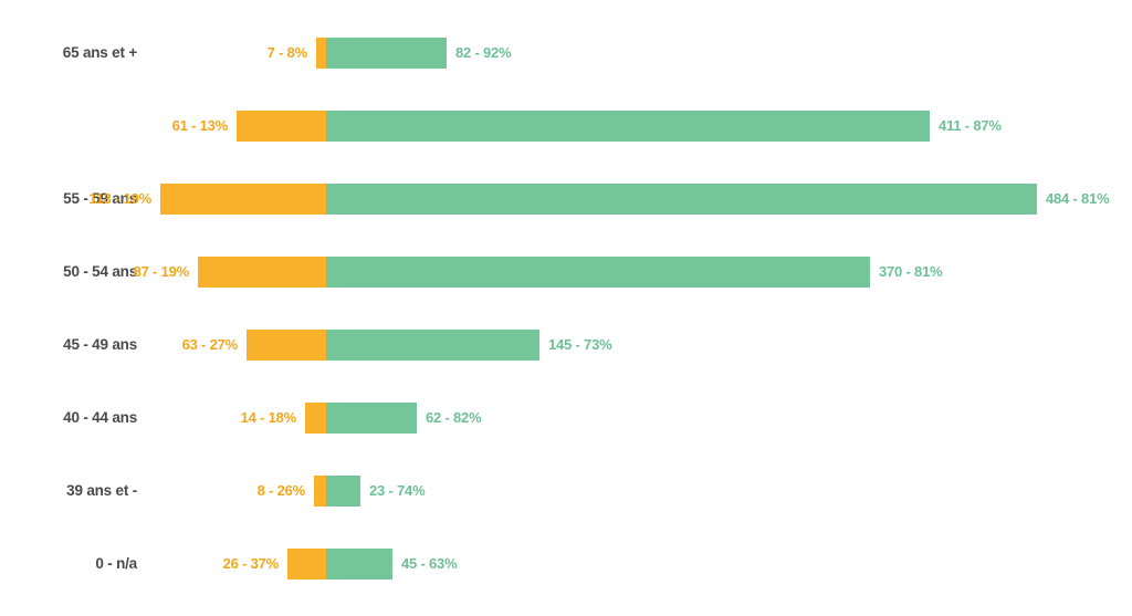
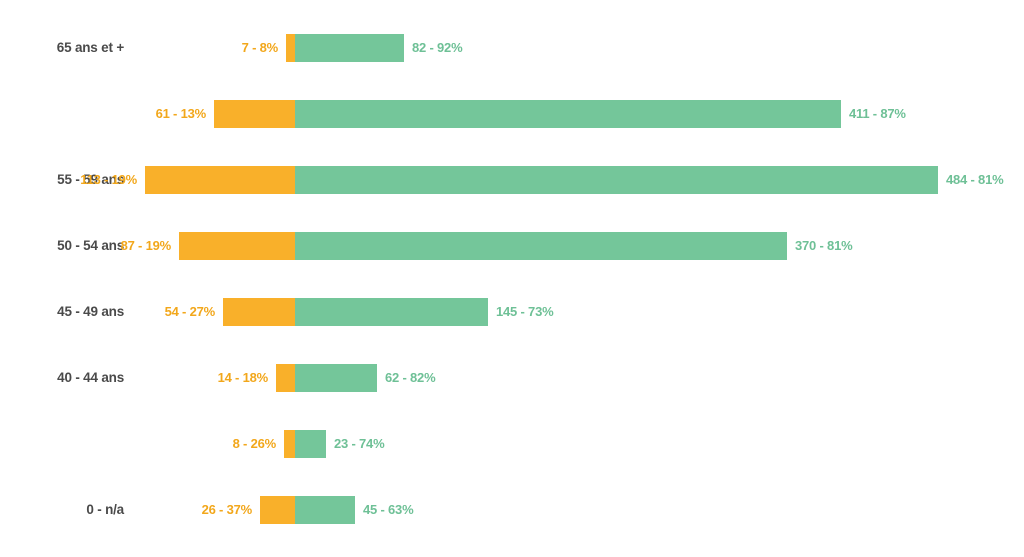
  65 ans et +
  7 - 8%
  82 - 92%
  61 - 13%
  411 - 87%
  55 - 59 ans
  113 - 19%
  484 - 81%
  50 - 54 ans
  87 - 19%
  370 - 81%
  45 - 49 ans
- 63 - 27%
+ 54 - 27%
  145 - 73%
  40 - 44 ans
  14 - 18%
  62 - 82%
- 39 ans et -
  8 - 26%
  23 - 74%
  0 - n/a
  26 - 37%
  45 - 63%
